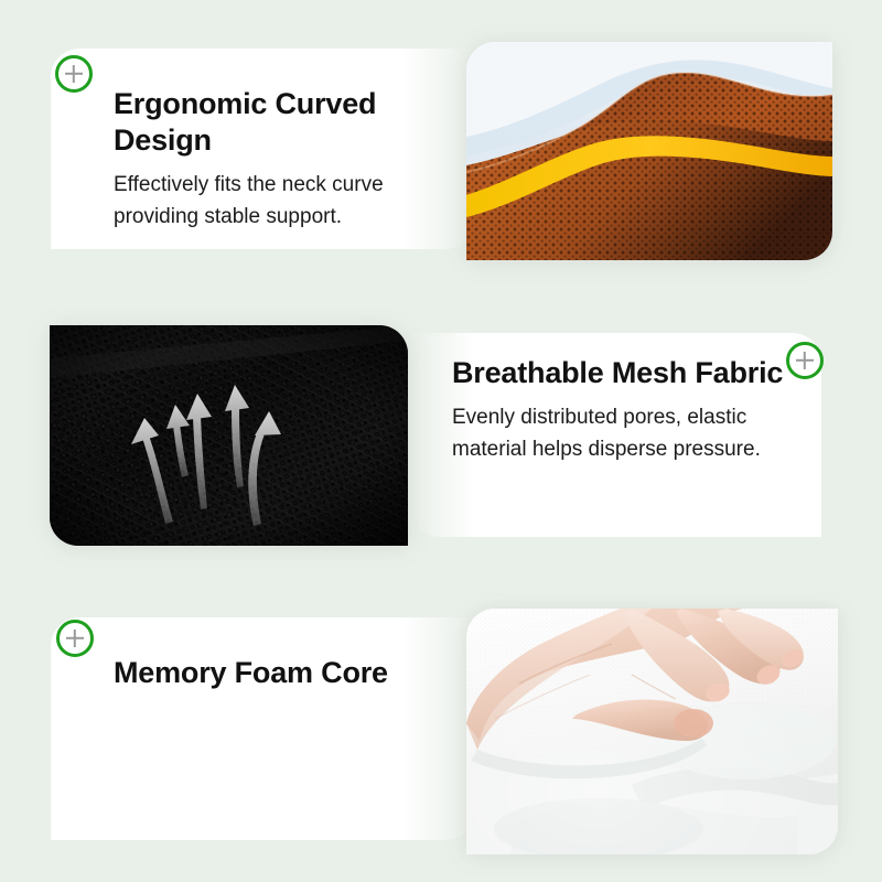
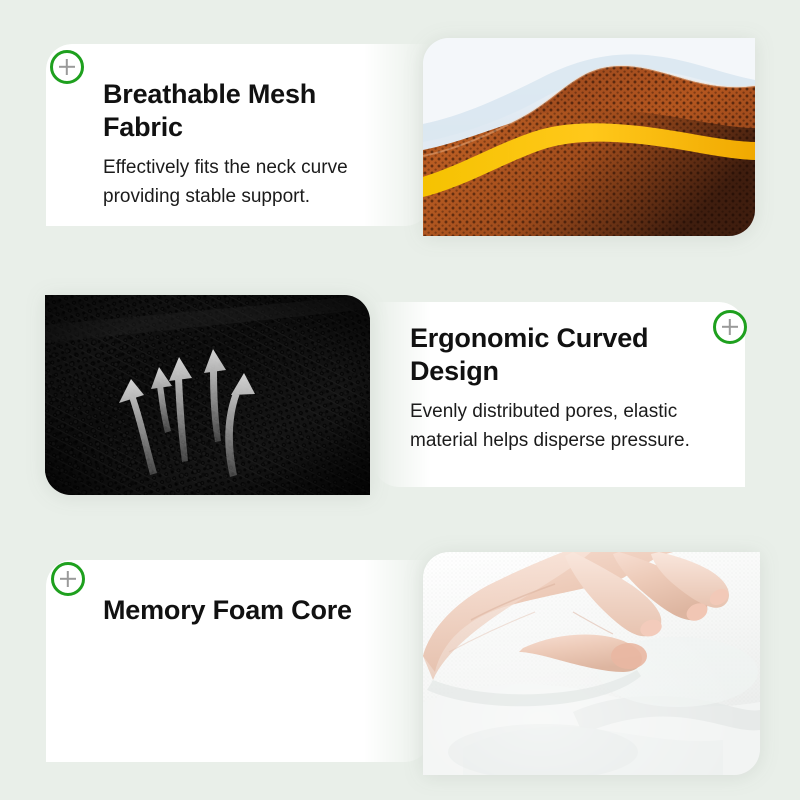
- Ergonomic Curved Design
+ Breathable Mesh Fabric
  Effectively fits the neck curve providing stable support.
- Breathable Mesh Fabric
+ Ergonomic Curved Design
  Evenly distributed pores, elastic material helps disperse pressure.
  Memory Foam Core
